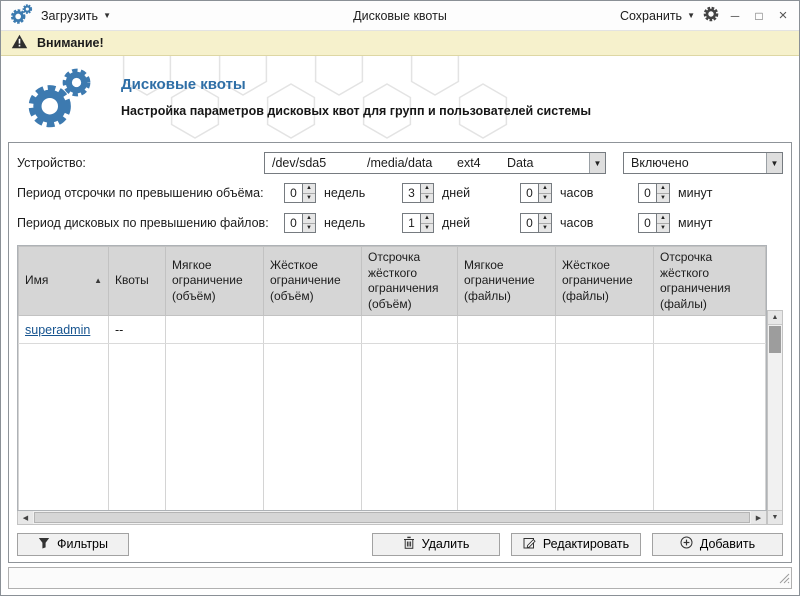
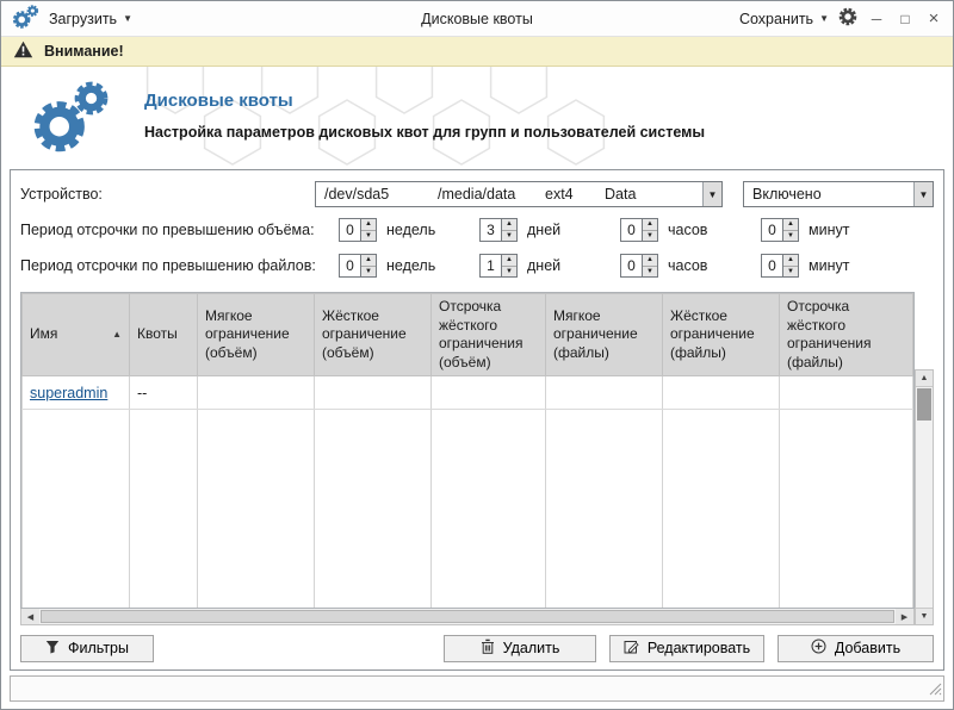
  Загрузить
  ▼
  Дисковые квоты
  Сохранить
  ▼
  ─
  □
  ×
  Внимание!
  Дисковые квоты
  Настройка параметров дисковых квот для групп и пользователей системы
  Устройство:
  /dev/sda5
  /media/data
  ext4
  Data
  ▼
  Включено
  ▼
  Период отсрочки по превышению объёма:
  0
  недель
  3
  дней
  0
  часов
  0
  минут
- Период дисковых по превышению файлов:
+ Период отсрочки по превышению файлов:
  0
  недель
  1
  дней
  0
  часов
  0
  минут
  Имя ▲	Квоты	Мягкое ограничение (объём)	Жёсткое ограничение (объём)	Отсрочка жёсткого ограничения (объём)	Мягкое ограничение (файлы)	Жёсткое ограничение (файлы)	Отсрочка жёсткого ограничения (файлы)
  superadmin	--
  Фильтры
  Удалить
  Редактировать
  Добавить
